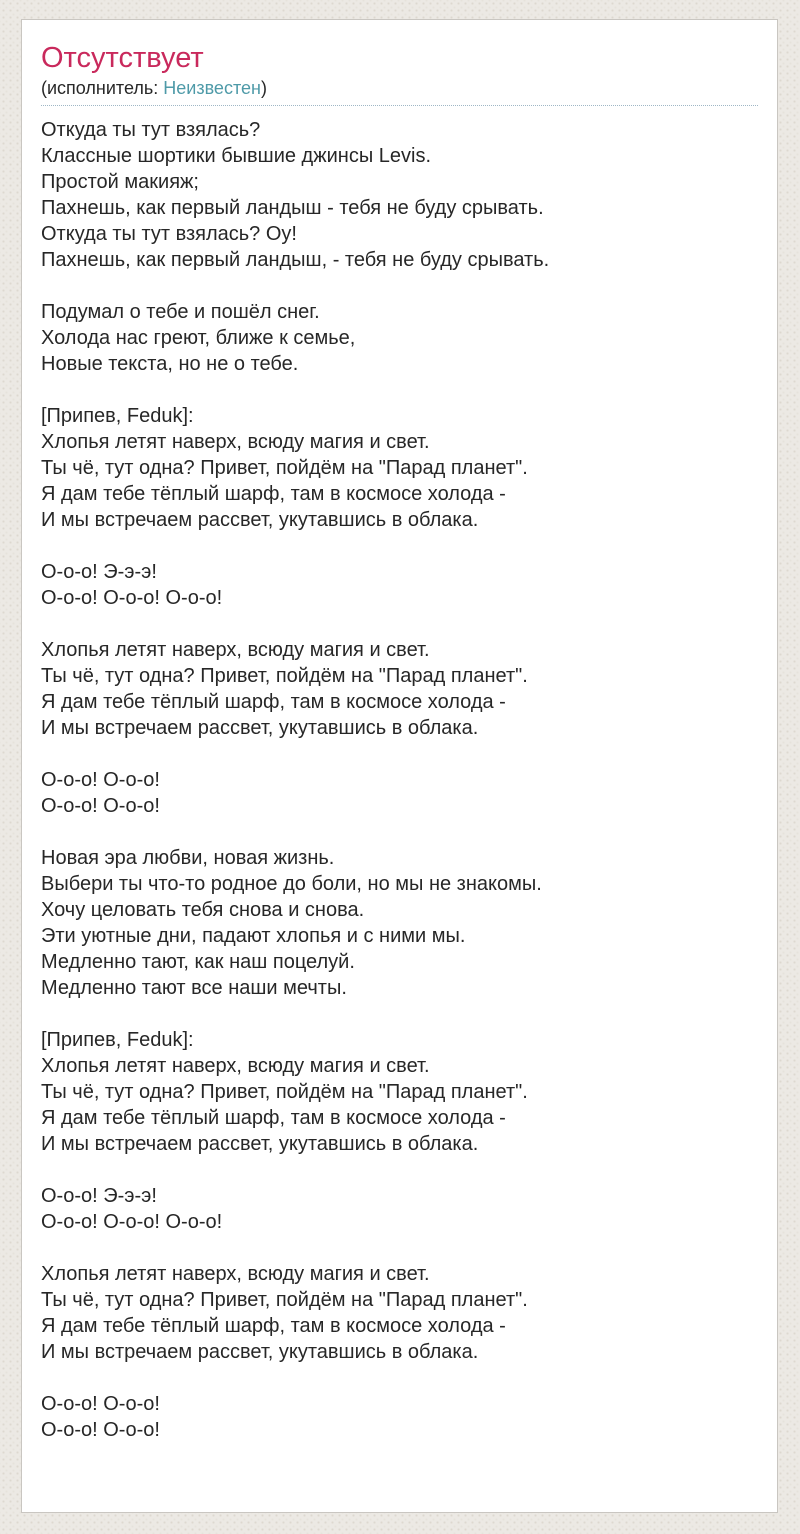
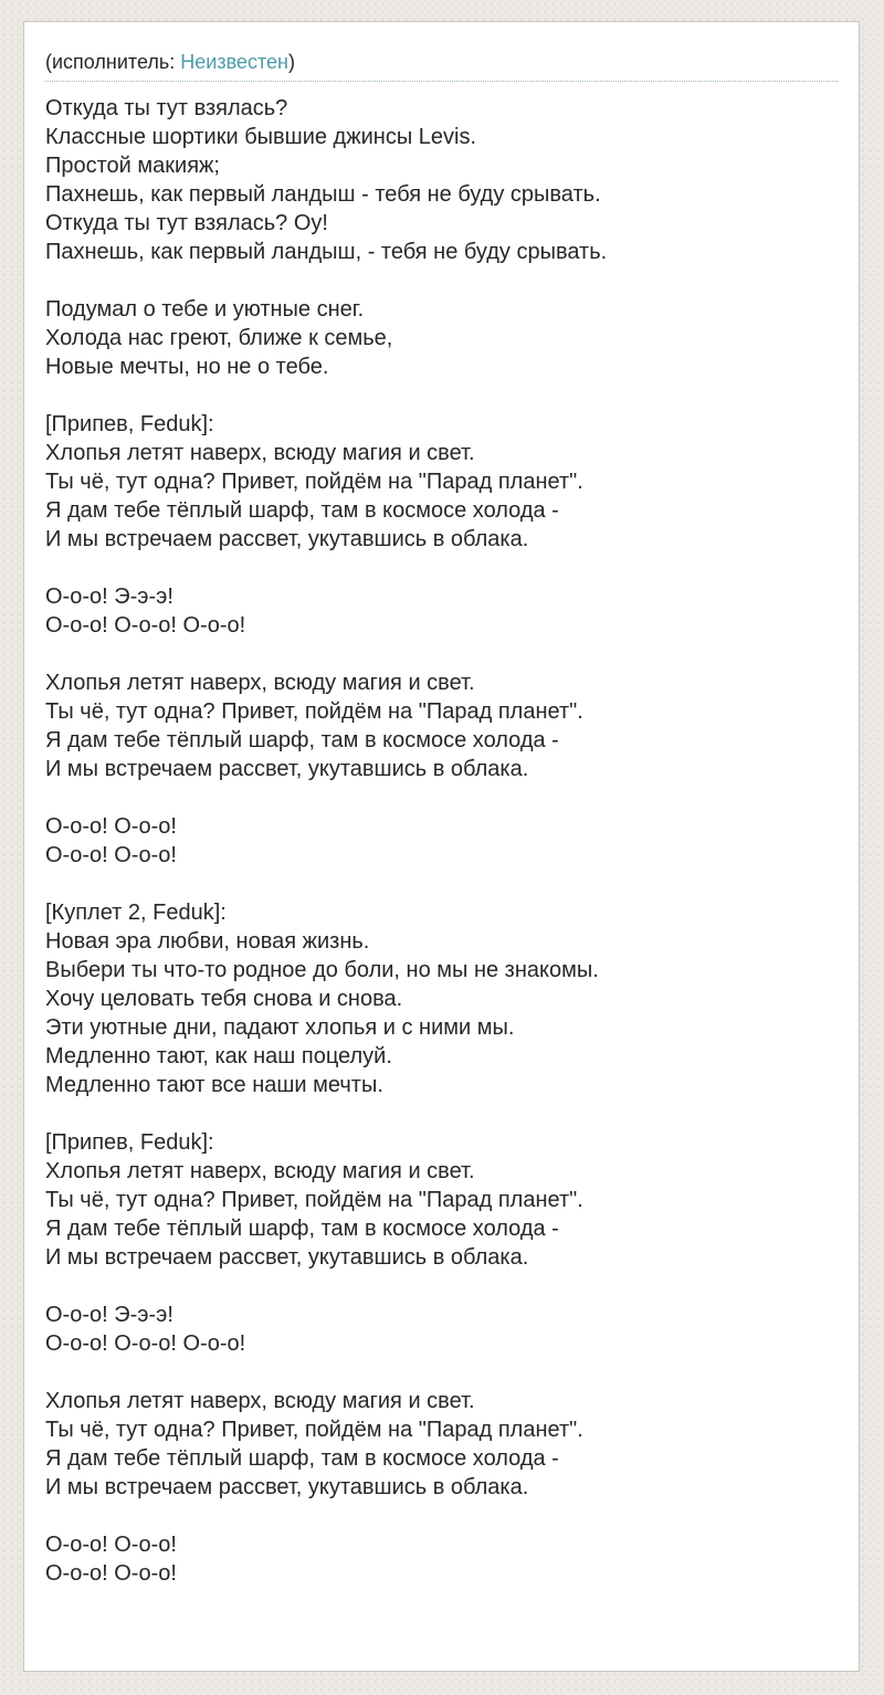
- Отсутствует
  (исполнитель: Неизвестен)
  Откуда ты тут взялась?
  Классные шортики бывшие джинсы Levis.
  Простой макияж;
  Пахнешь, как первый ландыш - тебя не буду срывать.
  Откуда ты тут взялась? Оу!
  Пахнешь, как первый ландыш, - тебя не буду срывать.
- Подумал о тебе и пошёл снег.
+ Подумал о тебе и уютные снег.
  Холода нас греют, ближе к семье,
- Новые текста, но не о тебе.
+ Новые мечты, но не о тебе.
  [Припев, Feduk]:
  Хлопья летят наверх, всюду магия и свет.
  Ты чё, тут одна? Привет, пойдём на "Парад планет".
  Я дам тебе тёплый шарф, там в космосе холода -
  И мы встречаем рассвет, укутавшись в облака.
  О-о-о! Э-э-э!
  О-о-о! О-о-о! О-о-о!
  Хлопья летят наверх, всюду магия и свет.
  Ты чё, тут одна? Привет, пойдём на "Парад планет".
  Я дам тебе тёплый шарф, там в космосе холода -
  И мы встречаем рассвет, укутавшись в облака.
  О-о-о! О-о-о!
  О-о-о! О-о-о!
+ [Куплет 2, Feduk]:
  Новая эра любви, новая жизнь.
  Выбери ты что-то родное до боли, но мы не знакомы.
  Хочу целовать тебя снова и снова.
  Эти уютные дни, падают хлопья и с ними мы.
  Медленно тают, как наш поцелуй.
  Медленно тают все наши мечты.
  [Припев, Feduk]:
  Хлопья летят наверх, всюду магия и свет.
  Ты чё, тут одна? Привет, пойдём на "Парад планет".
  Я дам тебе тёплый шарф, там в космосе холода -
  И мы встречаем рассвет, укутавшись в облака.
  О-о-о! Э-э-э!
  О-о-о! О-о-о! О-о-о!
  Хлопья летят наверх, всюду магия и свет.
  Ты чё, тут одна? Привет, пойдём на "Парад планет".
  Я дам тебе тёплый шарф, там в космосе холода -
  И мы встречаем рассвет, укутавшись в облака.
  О-о-о! О-о-о!
  О-о-о! О-о-о!
